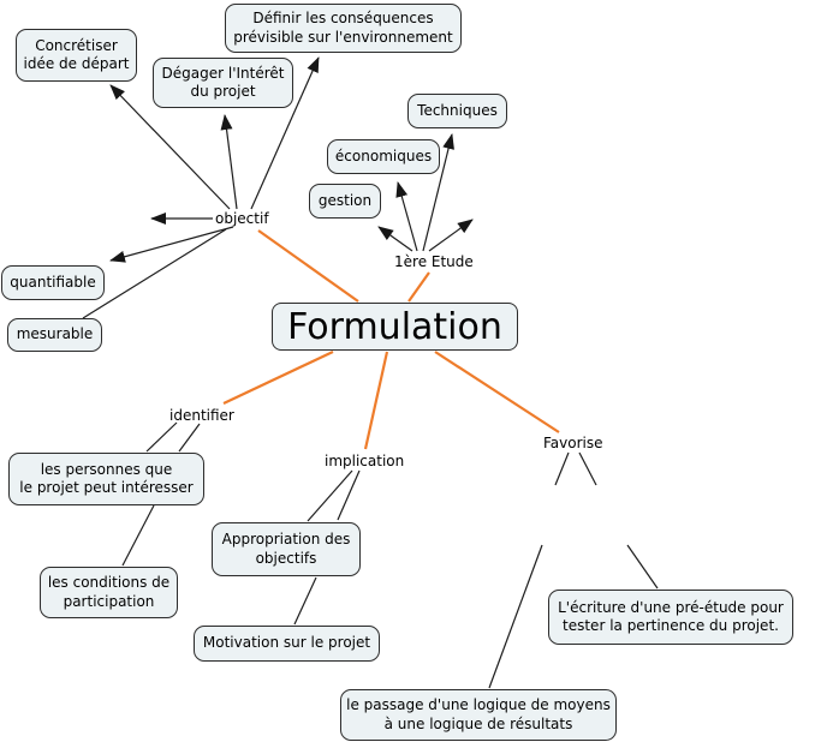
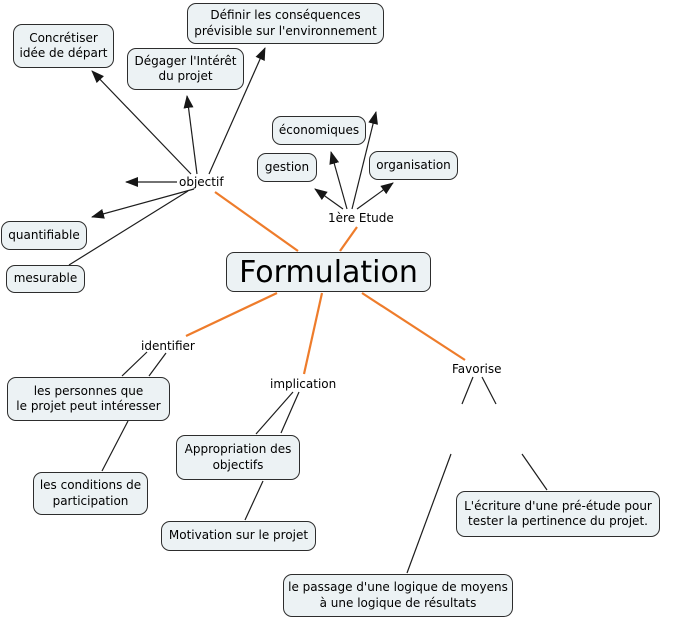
  Concrétiser
  idée de départ
  Définir les conséquences
  prévisible sur l'environnement
  Dégager l'Intérêt
  du projet
- Techniques
  économiques
  gestion
+ organisation
  quantifiable
  mesurable
  Formulation
  les personnes que
  le projet peut intéresser
  les conditions de
  participation
  Appropriation des
  objectifs
  Motivation sur le projet
  L'écriture d'une pré-étude pour
  tester la pertinence du projet.
  le passage d'une logique de moyens
  à une logique de résultats
  objectif
  1ère Etude
  identifier
  implication
  Favorise
